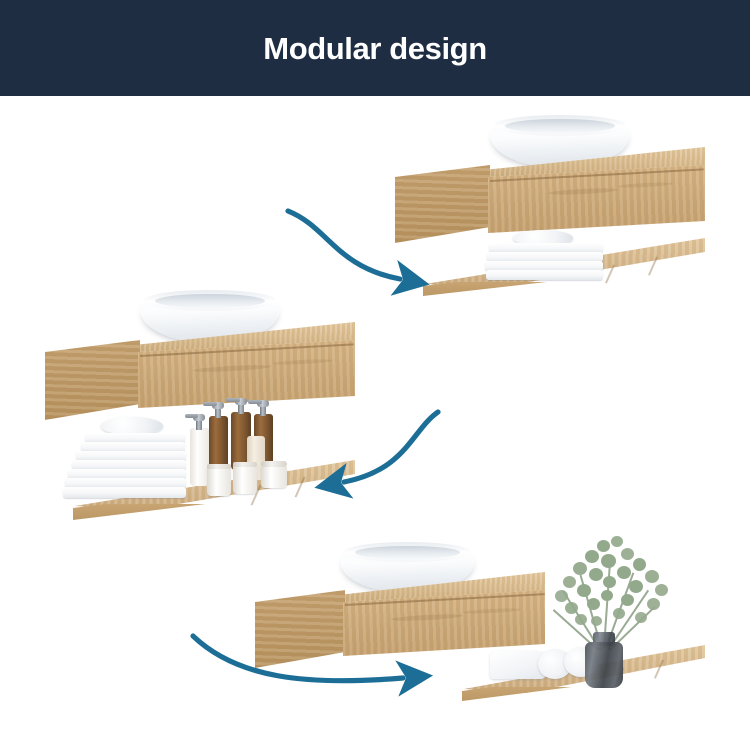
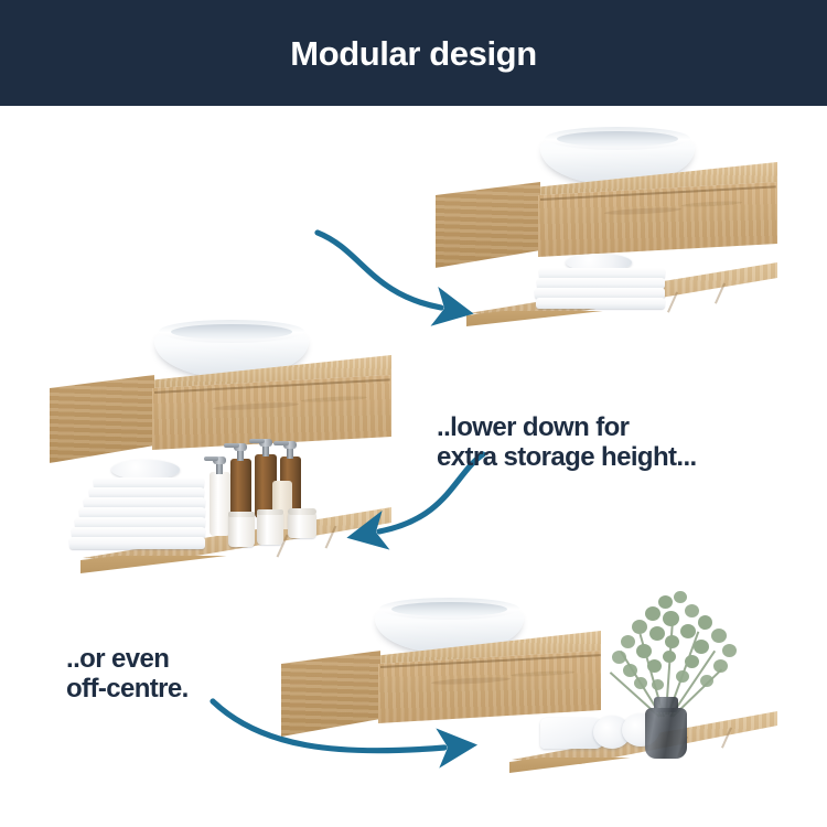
  Modular design
+ ..lower down for
+ extra storage height...
+ ..or even
+ off-centre.
